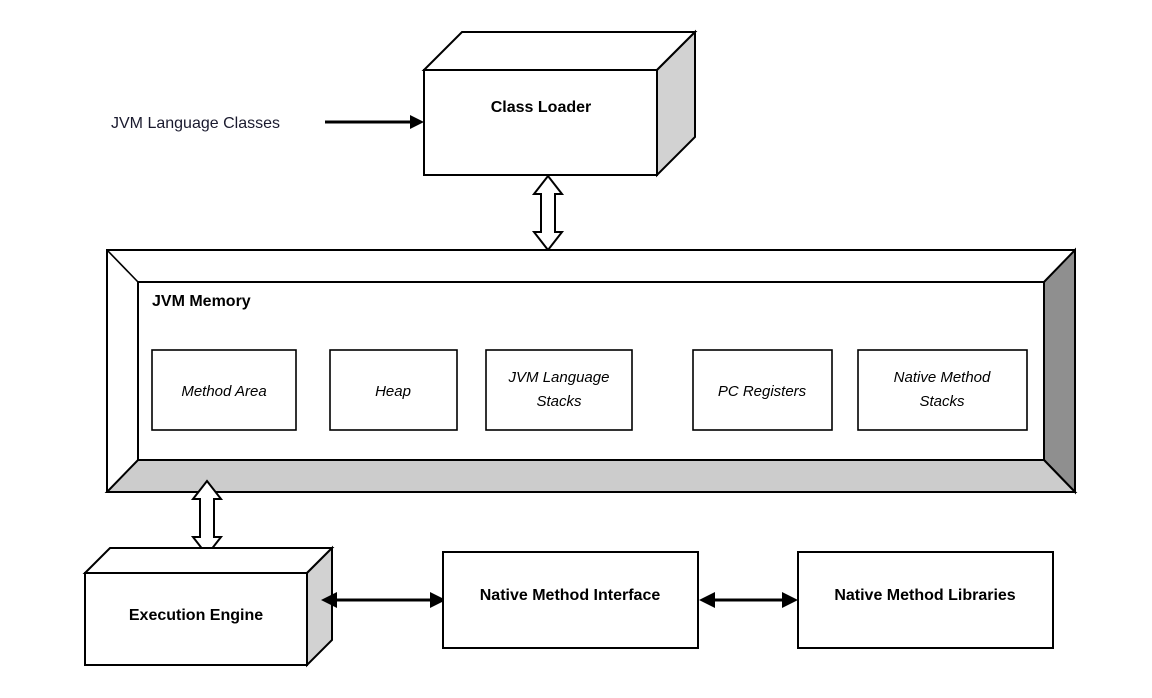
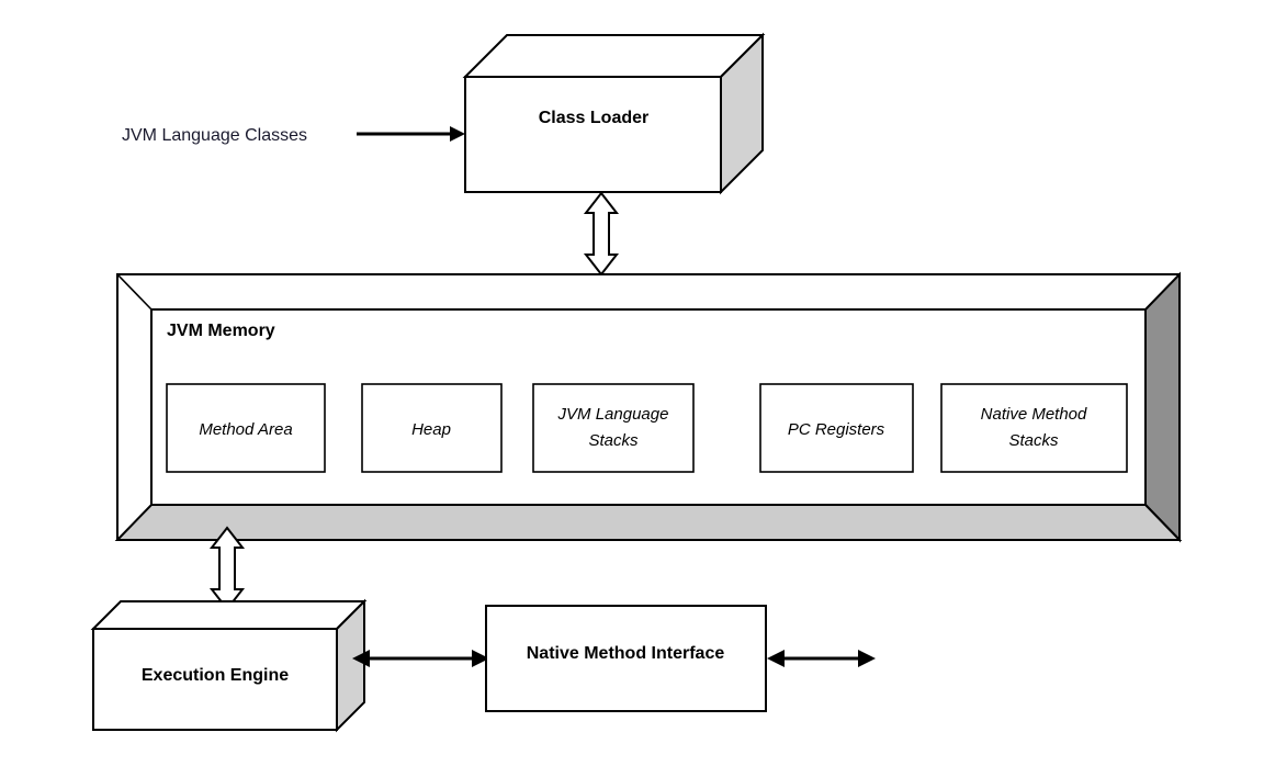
  Class Loader
  JVM Language Classes
  JVM Memory
  Method Area
  Heap
  JVM Language
  Stacks
  PC Registers
  Native Method
  Stacks
  Execution Engine
  Native Method Interface
- Native Method Libraries
